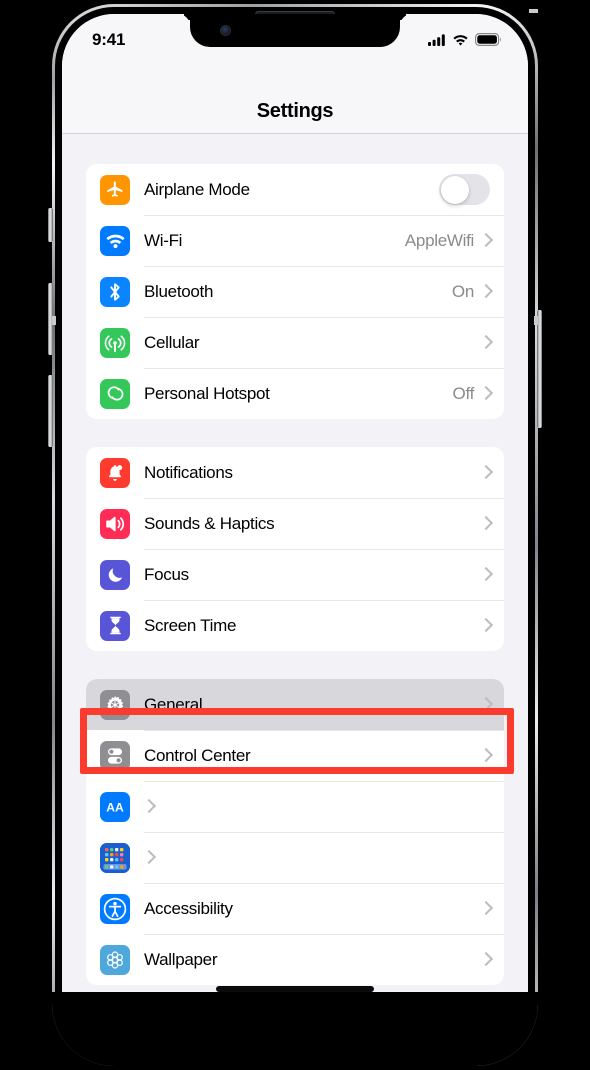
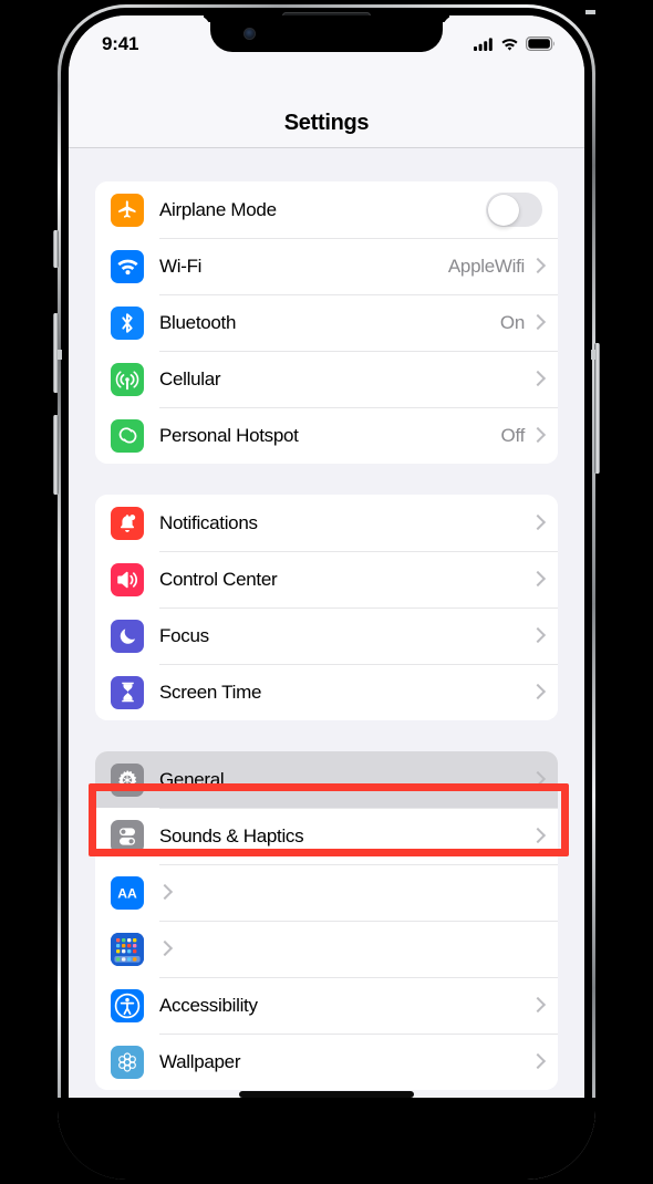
  Settings
  9:41
  Airplane Mode
  Wi-Fi
  AppleWifi
  Bluetooth
  On
  Cellular
  Personal Hotspot
  Off
  Notifications
- Sounds & Haptics
+ Control Center
  Focus
  Screen Time
  General
- Control Center
+ Sounds & Haptics
  AA
  Accessibility
  Wallpaper
